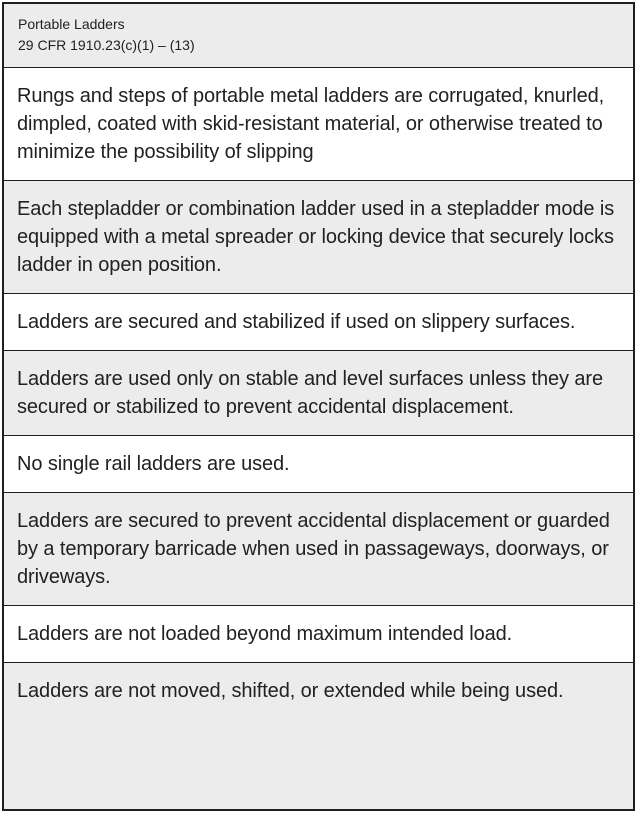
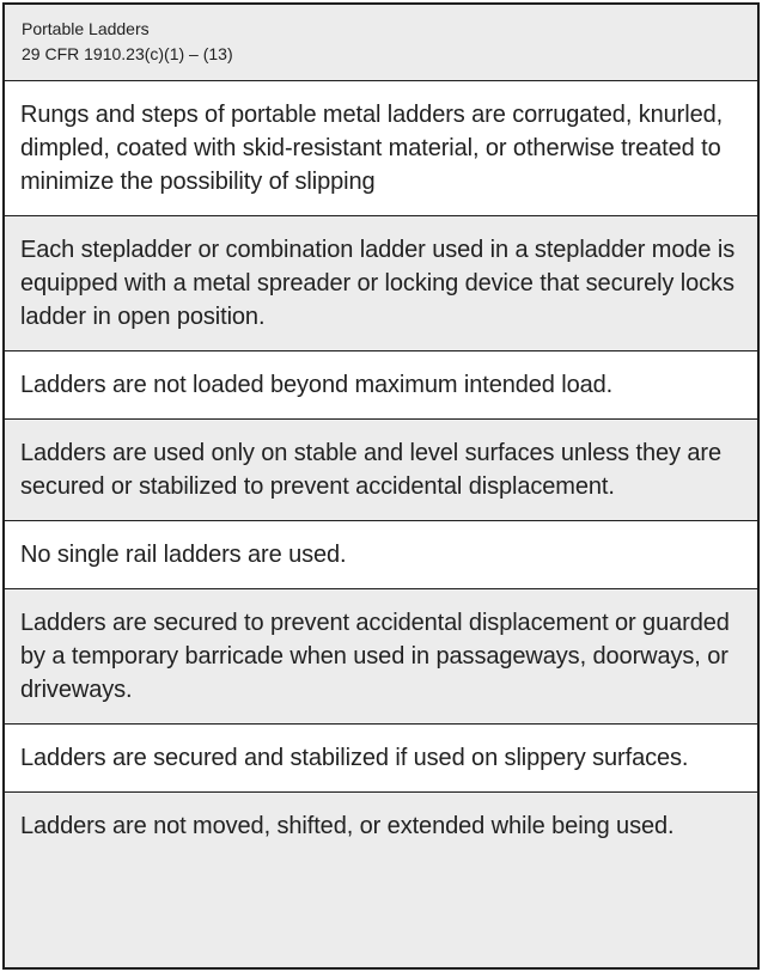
  Portable Ladders
  29 CFR 1910.23(c)(1) – (13)
  Rungs and steps of portable metal ladders are corrugated, knurled, dimpled, coated with skid-resistant material, or otherwise treated to minimize the possibility of slipping
  Each stepladder or combination ladder used in a stepladder mode is equipped with a metal spreader or locking device that securely locks ladder in open position.
- Ladders are secured and stabilized if used on slippery surfaces.
+ Ladders are not loaded beyond maximum intended load.
  Ladders are used only on stable and level surfaces unless they are secured or stabilized to prevent accidental displacement.
  No single rail ladders are used.
  Ladders are secured to prevent accidental displacement or guarded by a temporary barricade when used in passageways, doorways, or driveways.
- Ladders are not loaded beyond maximum intended load.
+ Ladders are secured and stabilized if used on slippery surfaces.
  Ladders are not moved, shifted, or extended while being used.
